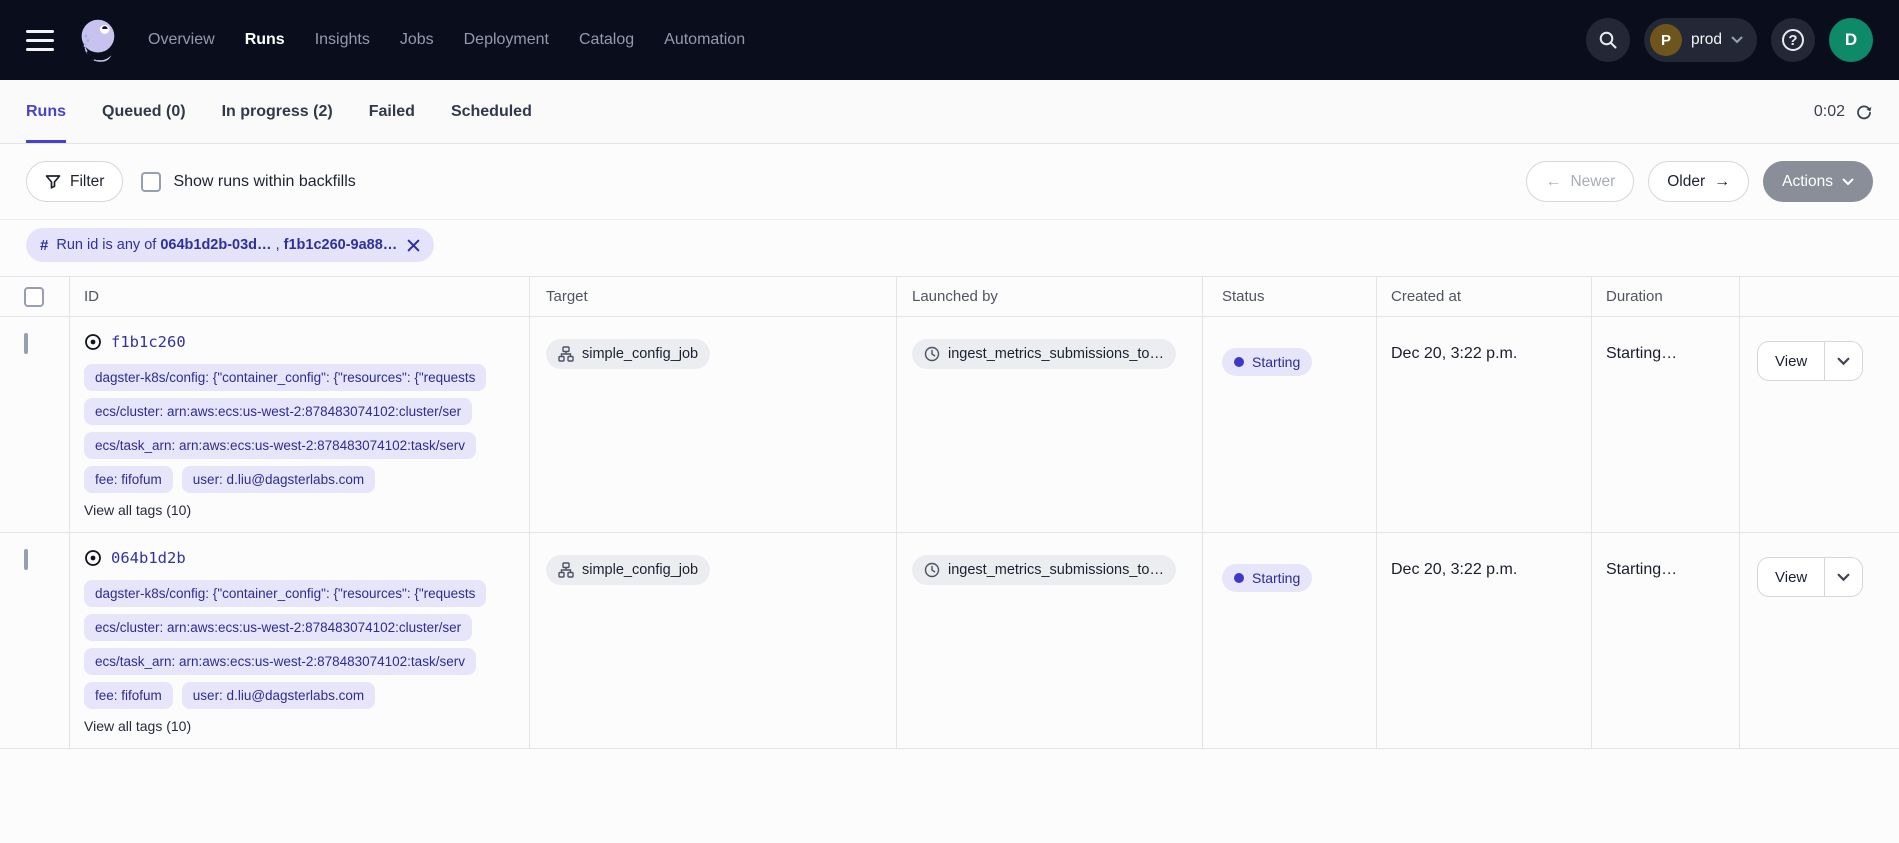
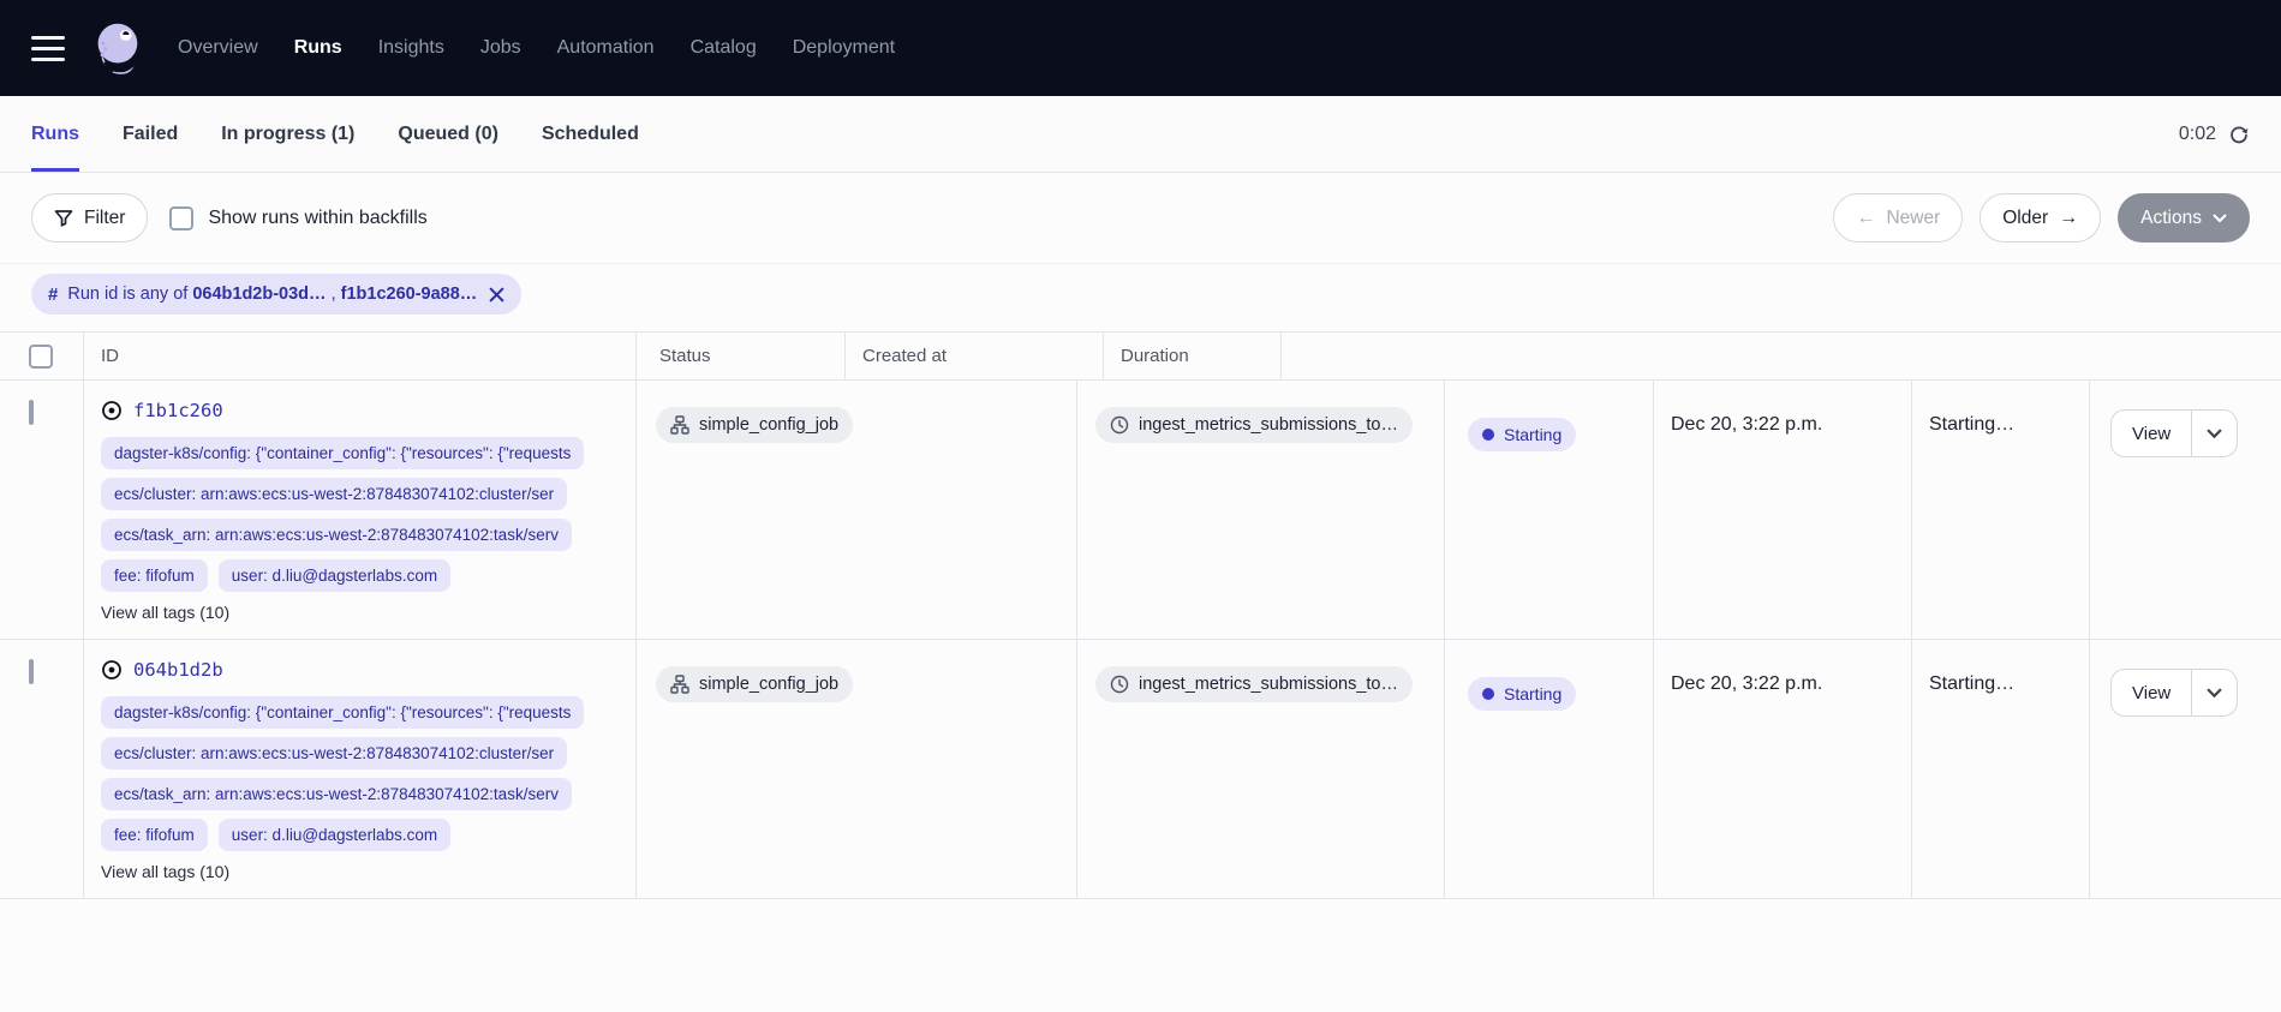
  Overview
  Runs
  Insights
  Jobs
- Deployment
+ Automation
  Catalog
- Automation
+ Deployment
- P
- prod
- ?
- D
  Runs
- Queued (0)
+ Failed
- In progress (2)
+ In progress (1)
- Failed
+ Queued (0)
  Scheduled
  0:02
  Filter
  Show runs within backfills
  ←
  Newer
  Older
  →
  Actions
  #
  Run id is any of 064b1d2b-03d… , f1b1c260-9a88…
  ID
- Target
- Launched by
  Status
  Created at
  Duration
  f1b1c260
  dagster-k8s/config: {"container_config": {"resources": {"requests
  ecs/cluster: arn:aws:ecs:us-west-2:878483074102:cluster/ser
  ecs/task_arn: arn:aws:ecs:us-west-2:878483074102:task/serv
  fee: fifofum
  user: d.liu@dagsterlabs.com
  View all tags (10)
  simple_config_job
  ingest_metrics_submissions_to…
  Starting
  Dec 20, 3:22 p.m.
  Starting…
  View
  064b1d2b
  dagster-k8s/config: {"container_config": {"resources": {"requests
  ecs/cluster: arn:aws:ecs:us-west-2:878483074102:cluster/ser
  ecs/task_arn: arn:aws:ecs:us-west-2:878483074102:task/serv
  fee: fifofum
  user: d.liu@dagsterlabs.com
  View all tags (10)
  simple_config_job
  ingest_metrics_submissions_to…
  Starting
  Dec 20, 3:22 p.m.
  Starting…
  View
